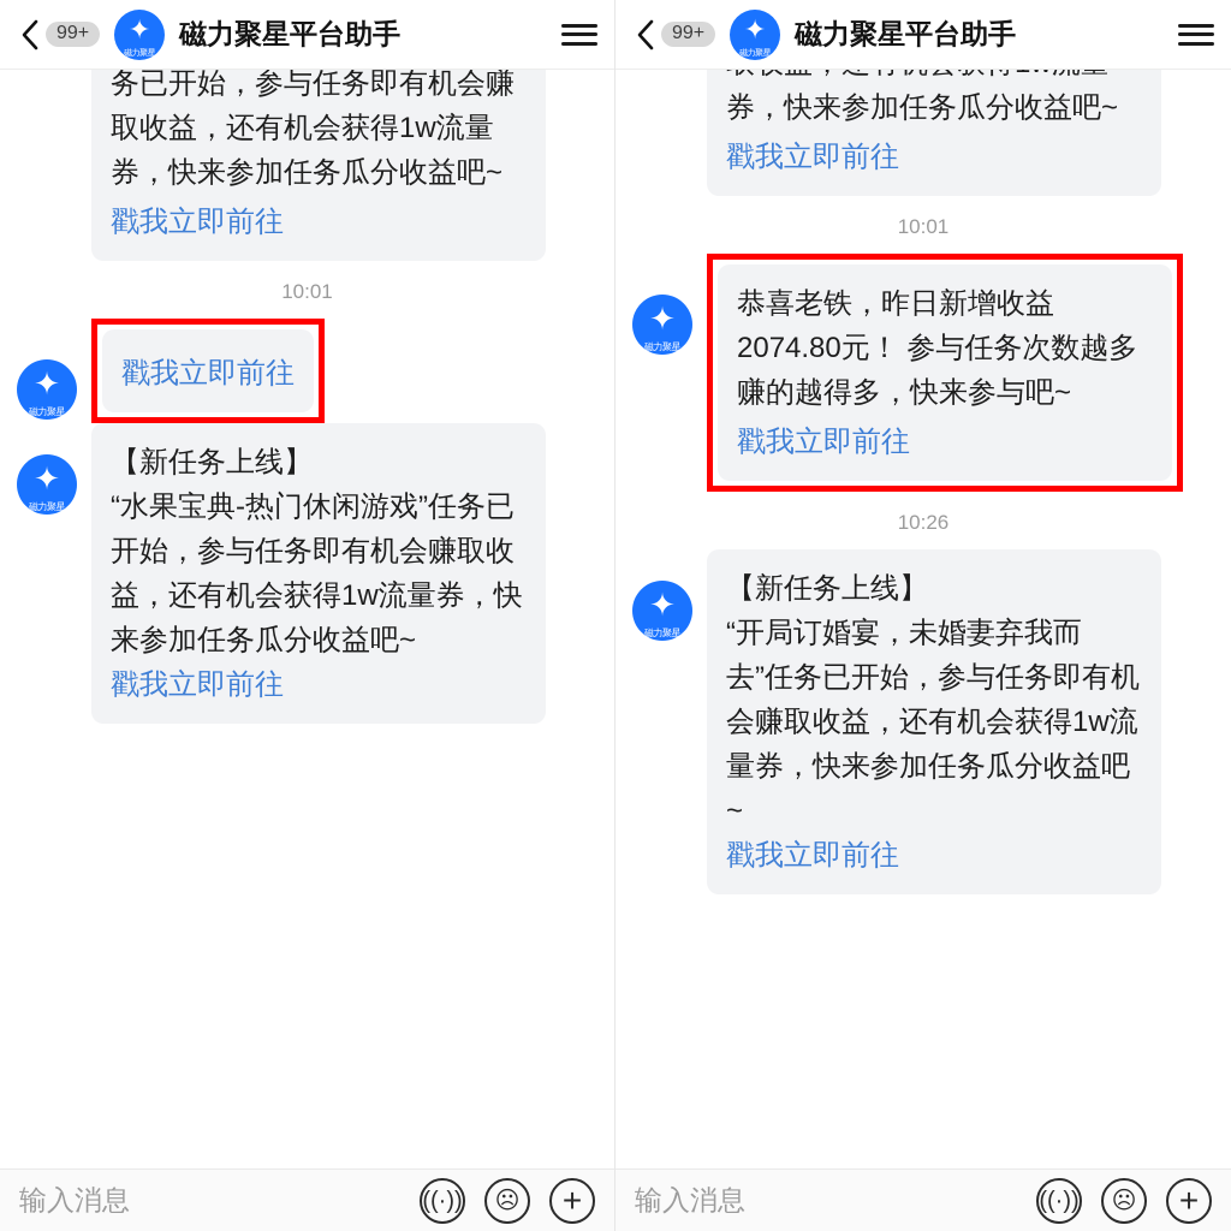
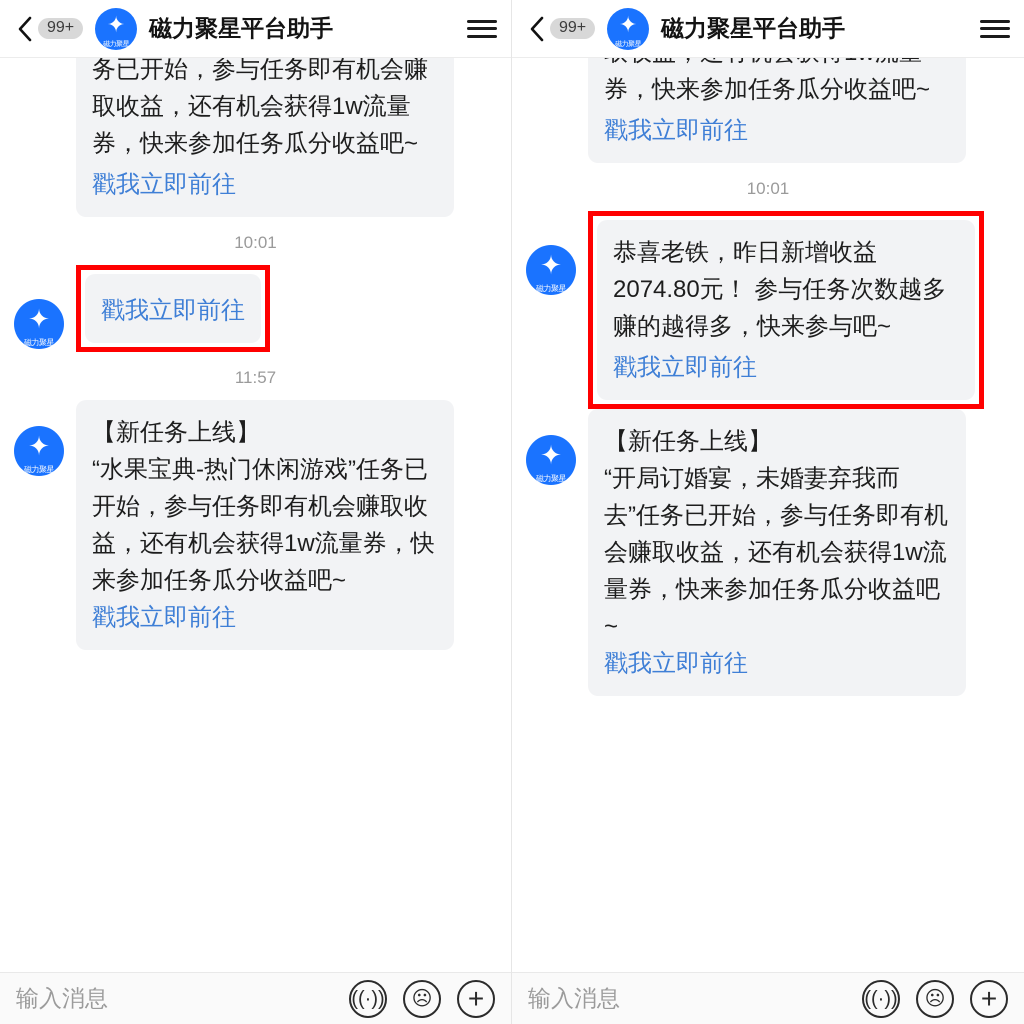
  99+
  ✦
  磁力聚星平台助手
  务已开始，参与任务即有机会赚取收益，还有机会获得1w流量券，快来参加任务瓜分收益吧~
  戳我立即前往
  10:01
  ✦
  磁力聚星
  戳我立即前往
+ 11:57
  ✦
  磁力聚星
  【新任务上线】
  “水果宝典-热门休闲游戏”任务已开始，参与任务即有机会赚取收益，还有机会获得1w流量券，快来参加任务瓜分收益吧~
  戳我立即前往
  输入消息
  ((·))
  ☹
  +
  99+
  ✦
  磁力聚星平台助手
  戳我立即前往
  10:01
  ✦
  磁力聚星
  恭喜老铁，昨日新增收益2074.80元！ 参与任务次数越多赚的越得多，快来参与吧~
  戳我立即前往
- 10:26
  ✦
  磁力聚星
  【新任务上线】
  “开局订婚宴，未婚妻弃我而去”任务已开始，参与任务即有机会赚取收益，还有机会获得1w流量券，快来参加任务瓜分收益吧~
  戳我立即前往
  输入消息
  ((·))
  ☹
  +
